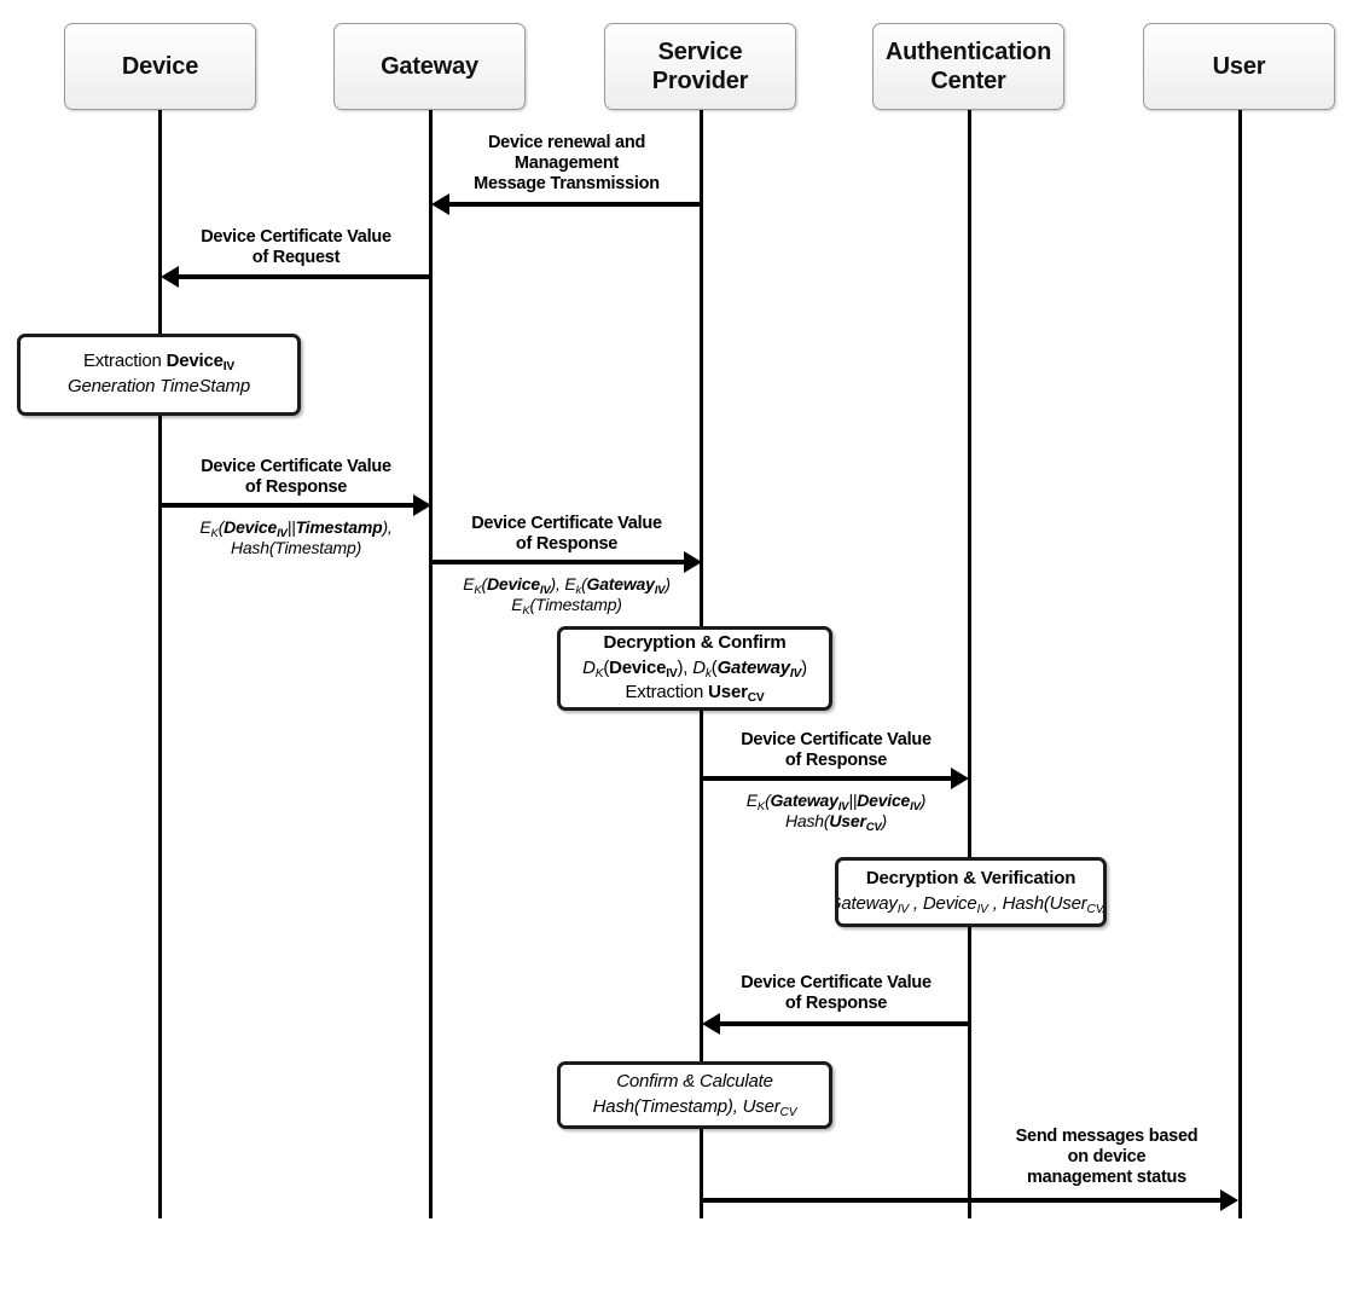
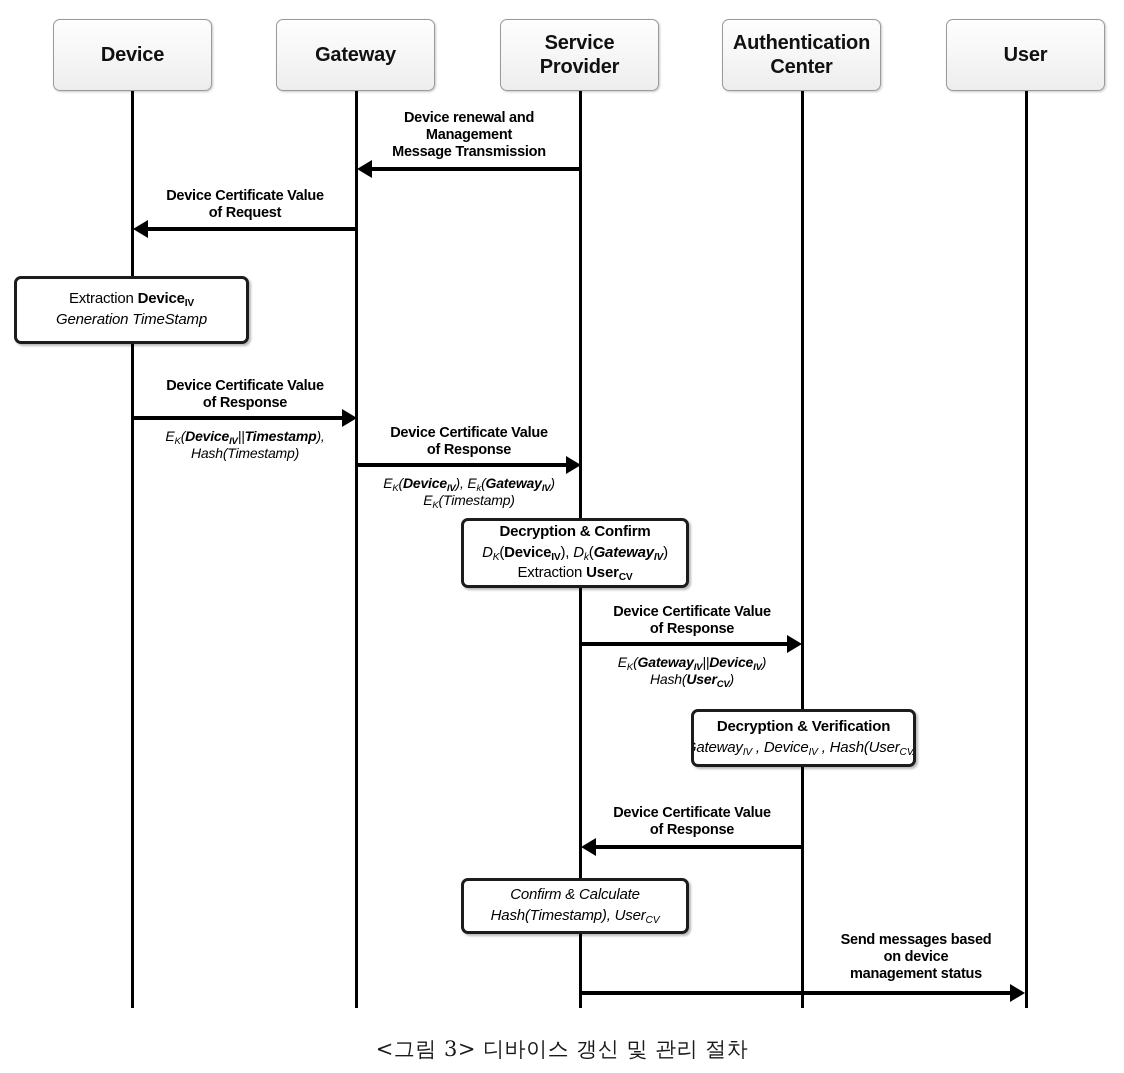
  Device
  Gateway
  Service
  Provider
  Authentication
  Center
  User
  Device renewal and
  Management
  Message Transmission
  Device Certificate Value
  of Request
  Extraction DeviceIV
  Generation TimeStamp
  Device Certificate Value
  of Response
  EK(DeviceIV||Timestamp),
  Hash(Timestamp)
  Device Certificate Value
  of Response
  EK(DeviceIV), Ek(GatewayIV)
  EK(Timestamp)
  Decryption & Confirm
  DK(DeviceIV), Dk(GatewayIV)
  Extraction UserCV
  Device Certificate Value
  of Response
  EK(GatewayIV||DeviceIV)
  Hash(UserCV)
  Decryption & Verification
  atewayIV , DeviceIV , Hash(UserCV
  Device Certificate Value
  of Response
  Confirm & Calculate
  Hash(Timestamp), UserCV
  Send messages based
  on device
  management status
+ <그림 3> 디바이스 갱신 및 관리 절차
